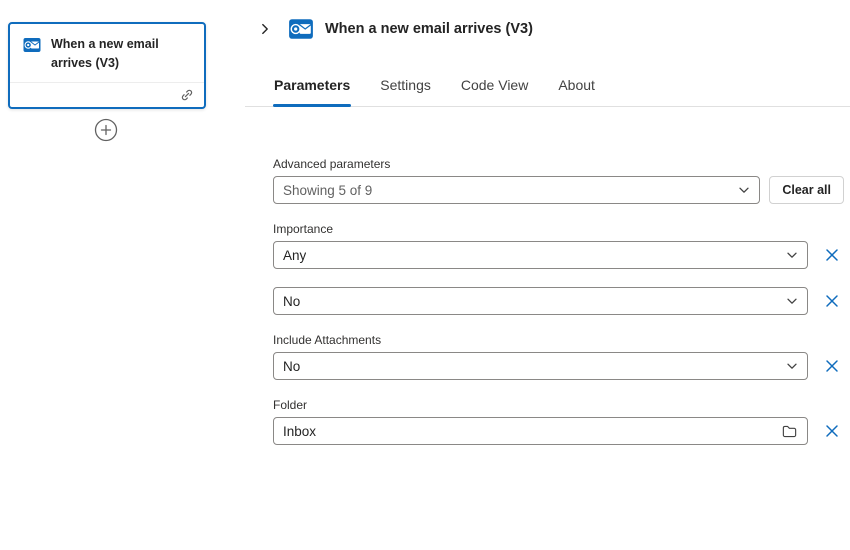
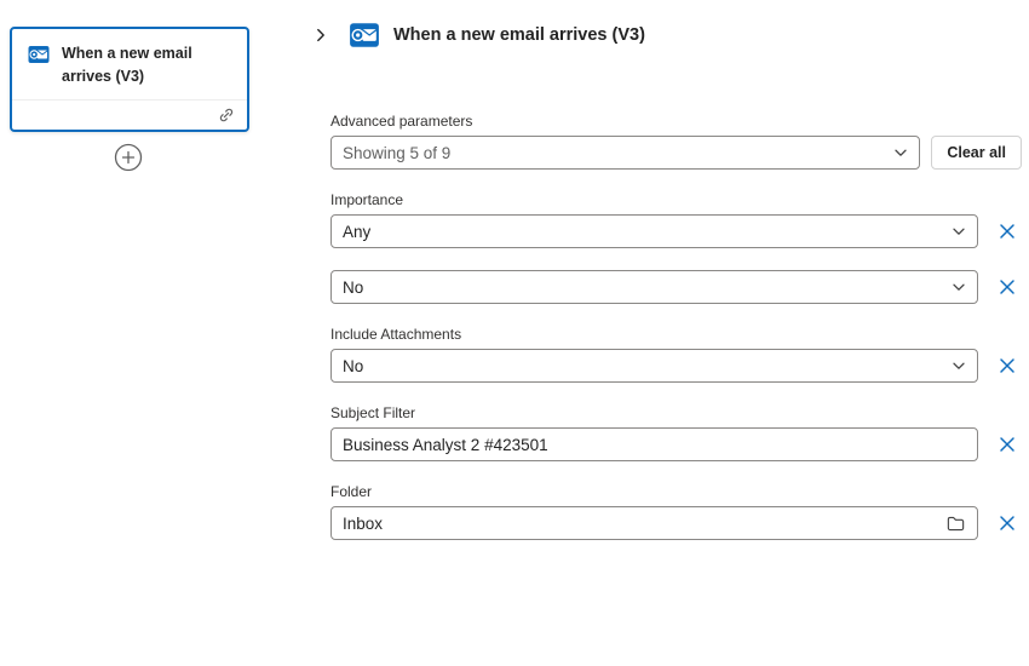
  When a new email arrives (V3)
  When a new email arrives (V3)
- Parameters
- Settings
- Code View
- About
  Advanced parameters
  Showing 5 of 9
  Clear all
  Importance
  Any
  No
  Include Attachments
  No
+ Subject Filter
+ Business Analyst 2 #423501
  Folder
  Inbox
